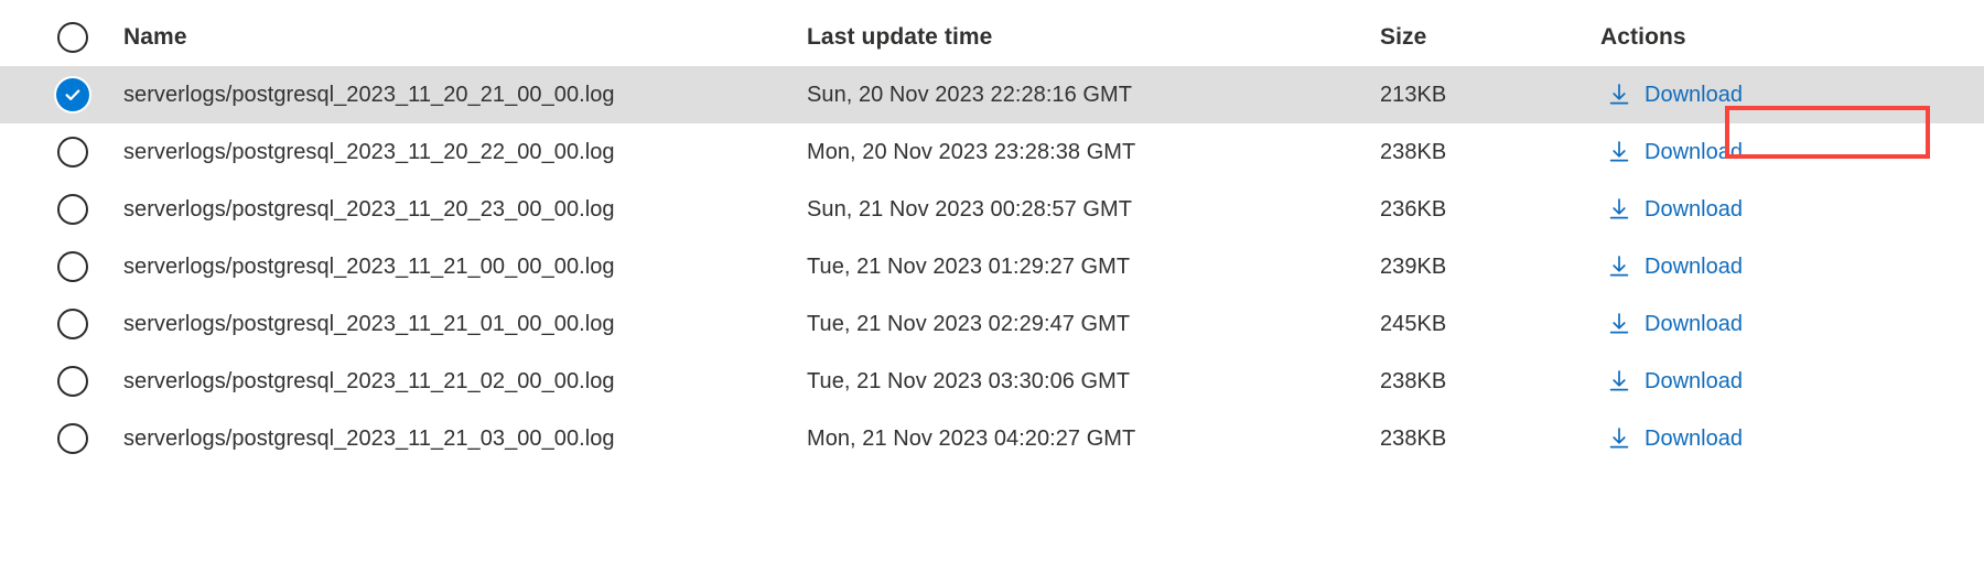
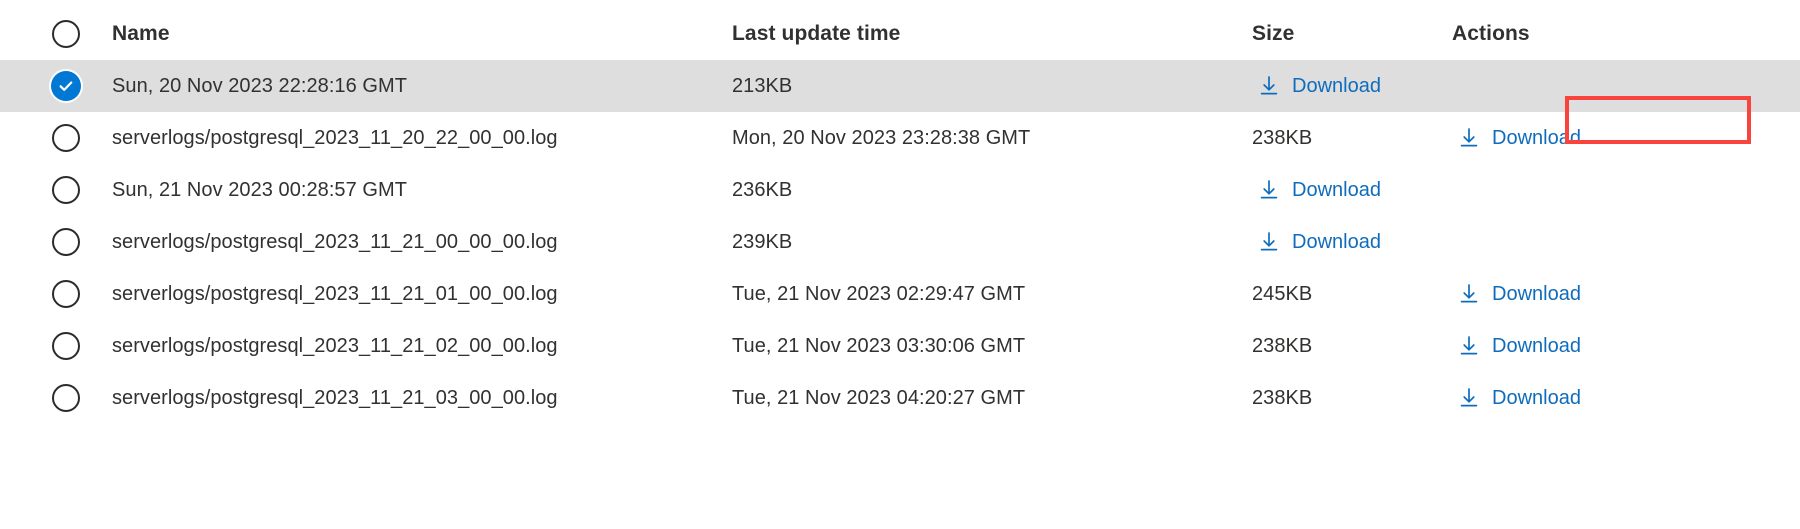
  Name
  Last update time
  Size
  Actions
- serverlogs/postgresql_2023_11_20_21_00_00.log
  Sun, 20 Nov 2023 22:28:16 GMT
  213KB
  Download
  serverlogs/postgresql_2023_11_20_22_00_00.log
  Mon, 20 Nov 2023 23:28:38 GMT
  238KB
  Download
- serverlogs/postgresql_2023_11_20_23_00_00.log
  Sun, 21 Nov 2023 00:28:57 GMT
  236KB
  Download
  serverlogs/postgresql_2023_11_21_00_00_00.log
- Tue, 21 Nov 2023 01:29:27 GMT
  239KB
  Download
  serverlogs/postgresql_2023_11_21_01_00_00.log
  Tue, 21 Nov 2023 02:29:47 GMT
  245KB
  Download
  serverlogs/postgresql_2023_11_21_02_00_00.log
  Tue, 21 Nov 2023 03:30:06 GMT
  238KB
  Download
  serverlogs/postgresql_2023_11_21_03_00_00.log
- Mon, 21 Nov 2023 04:20:27 GMT
+ Tue, 21 Nov 2023 04:20:27 GMT
  238KB
  Download
